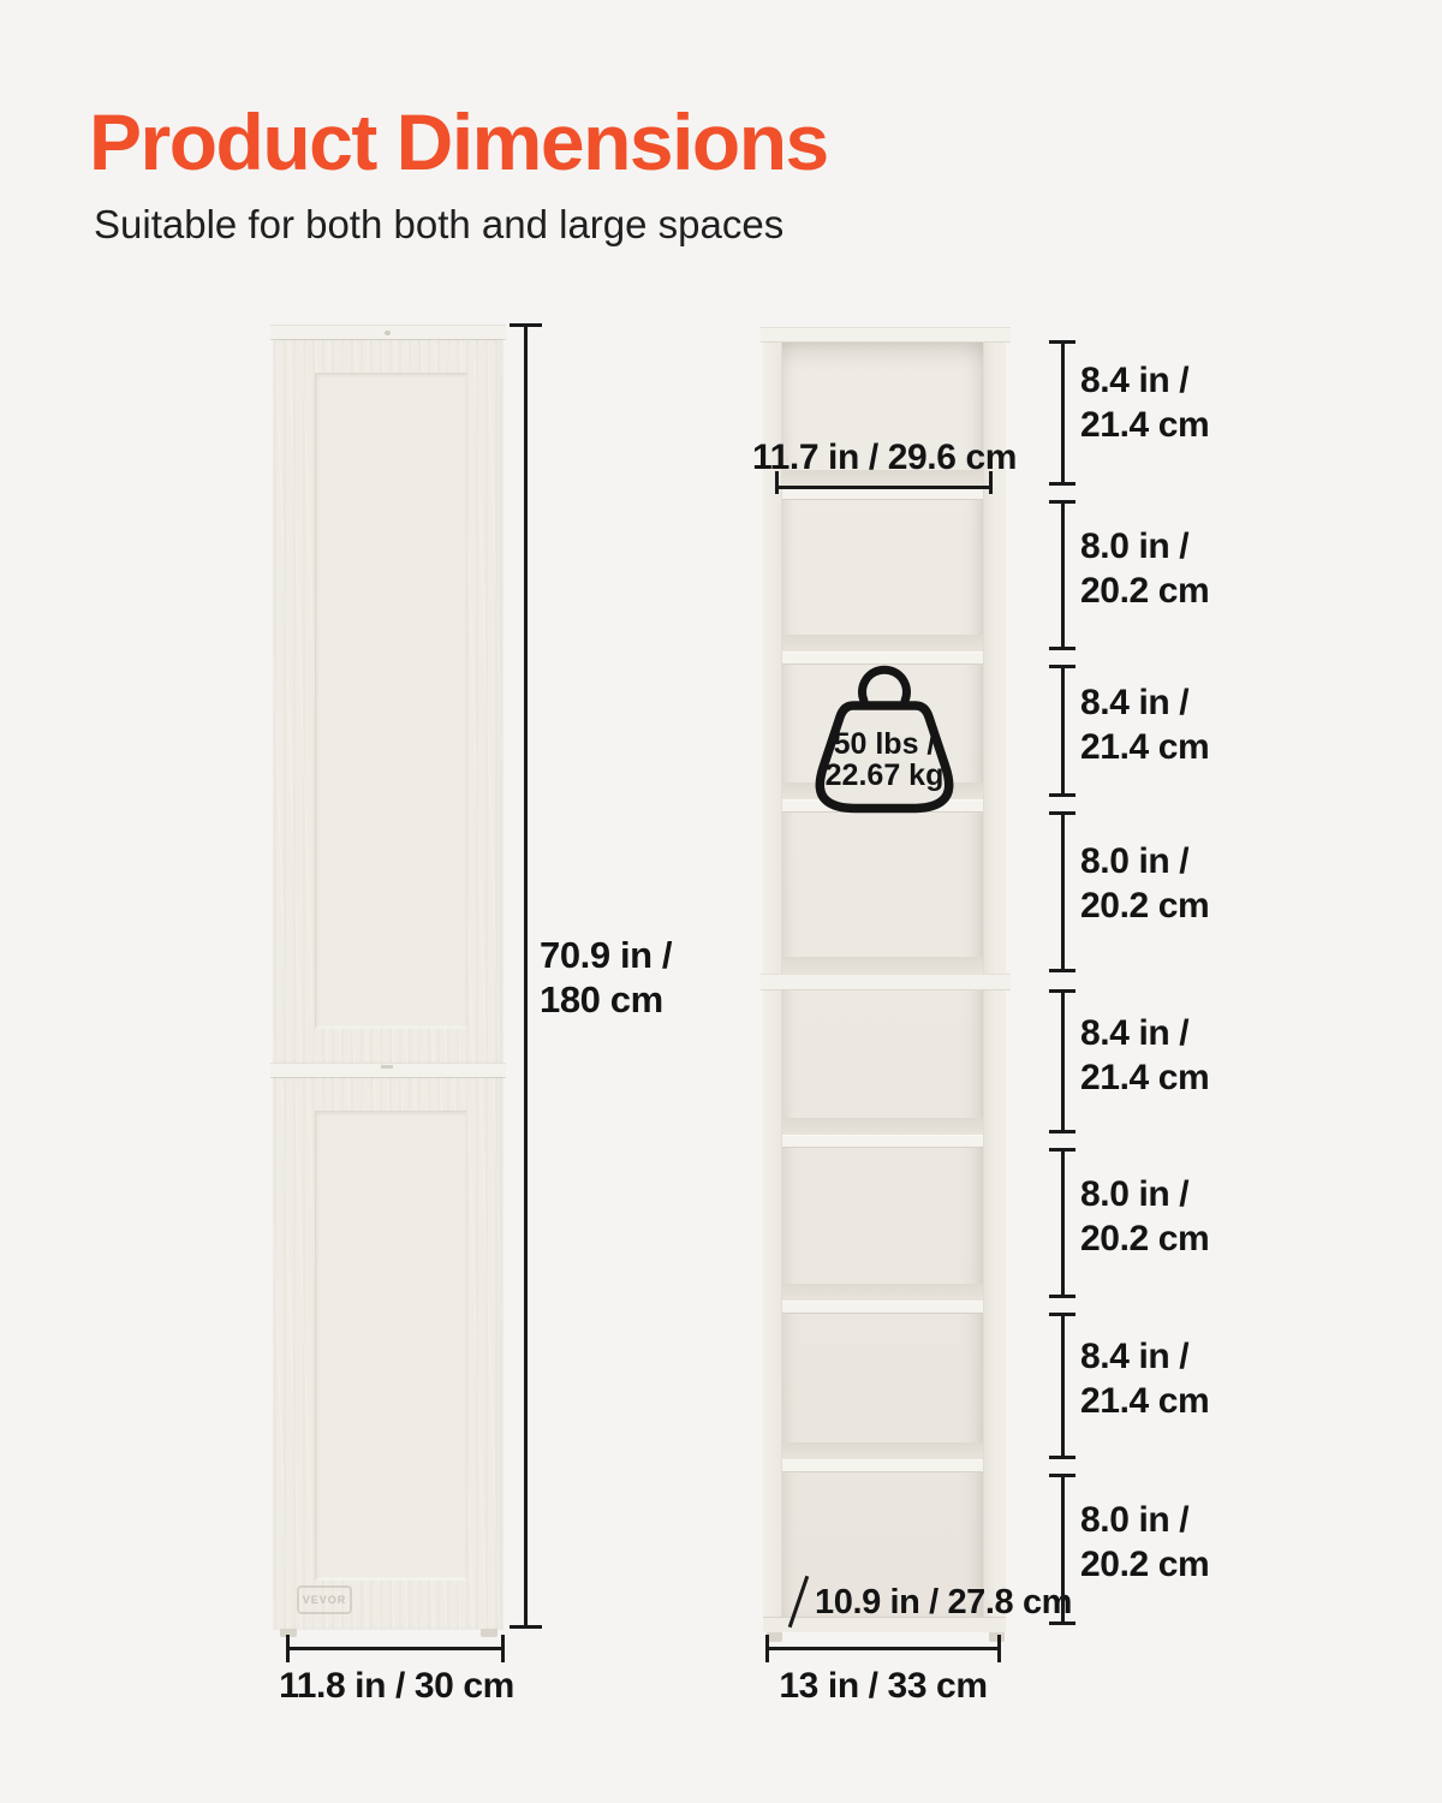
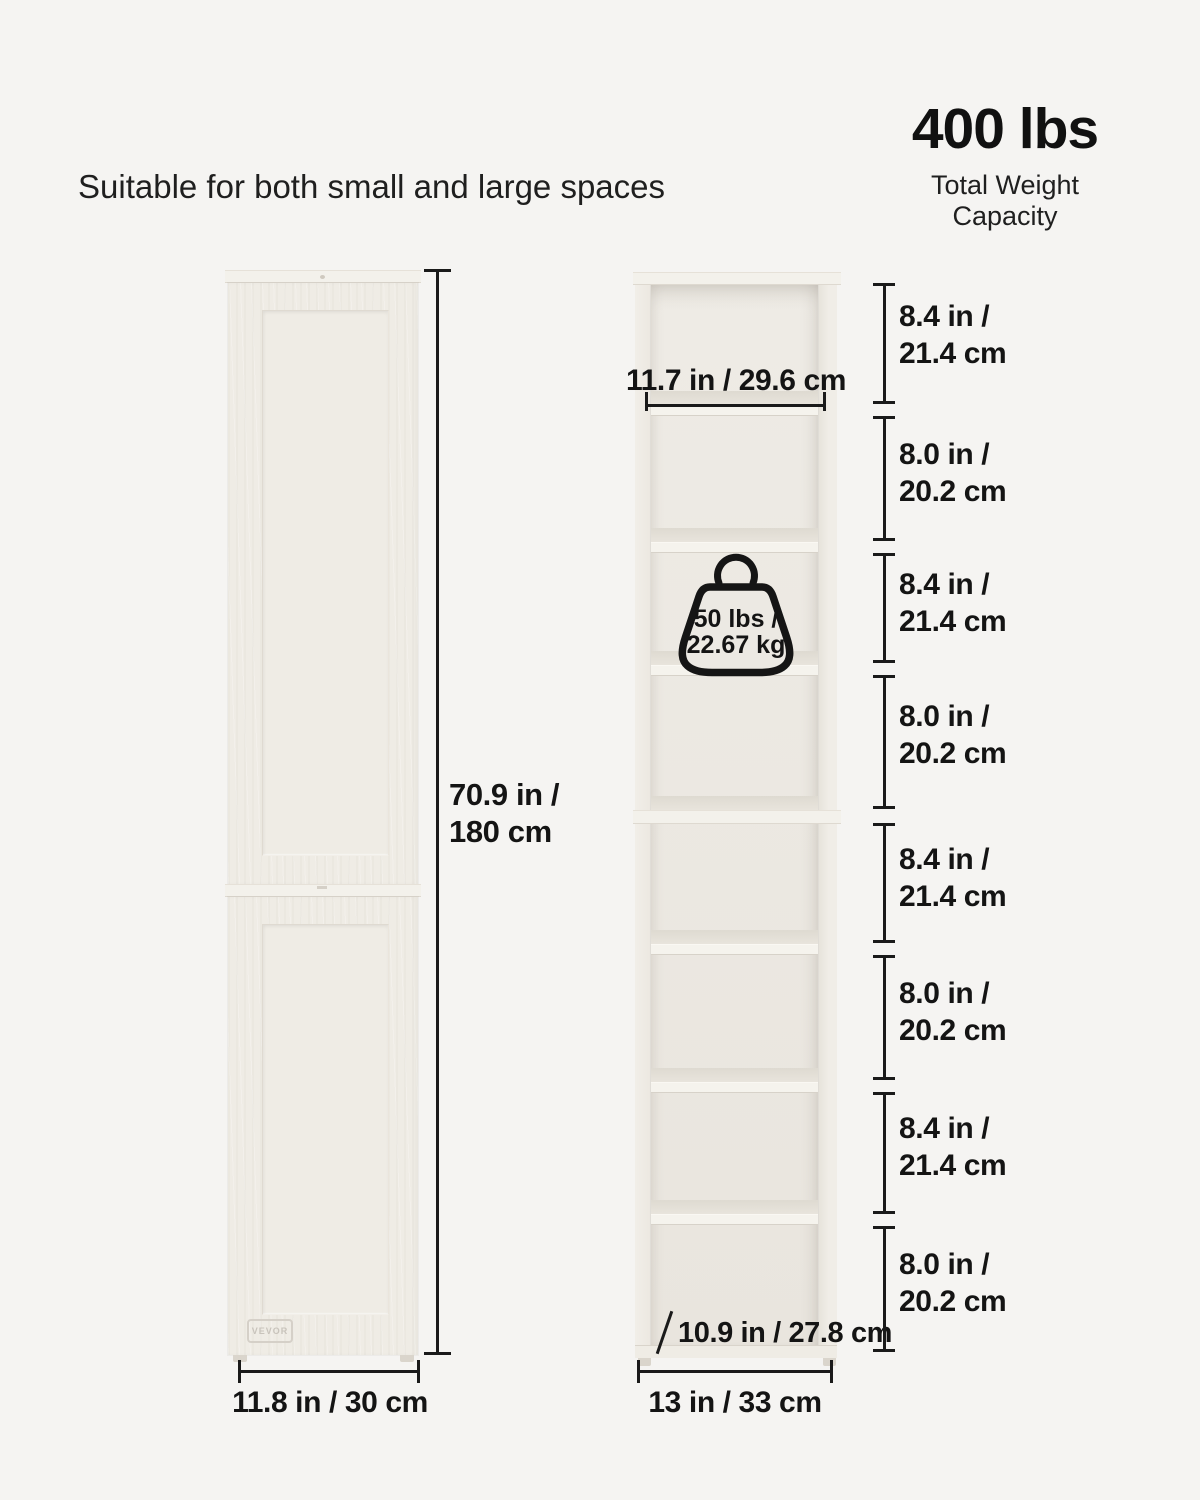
- Product Dimensions
- Suitable for both both and large spaces
+ Suitable for both small and large spaces
+ 400 lbs
+ Total Weight Capacity
  VEVOR
  70.9 in /
  180 cm
  11.8 in / 30 cm
  50 lbs /
  22.67 kg
  11.7 in / 29.6 cm
  10.9 in / 27.8 cm
  13 in / 33 cm
  8.4 in /
  21.4 cm
  8.0 in /
  20.2 cm
  8.4 in /
  21.4 cm
  8.0 in /
  20.2 cm
  8.4 in /
  21.4 cm
  8.0 in /
  20.2 cm
  8.4 in /
  21.4 cm
  8.0 in /
  20.2 cm
